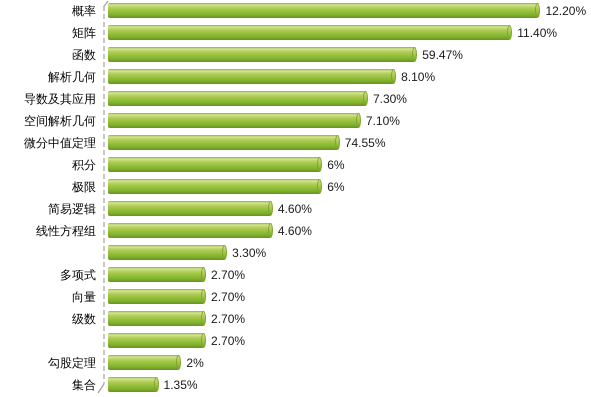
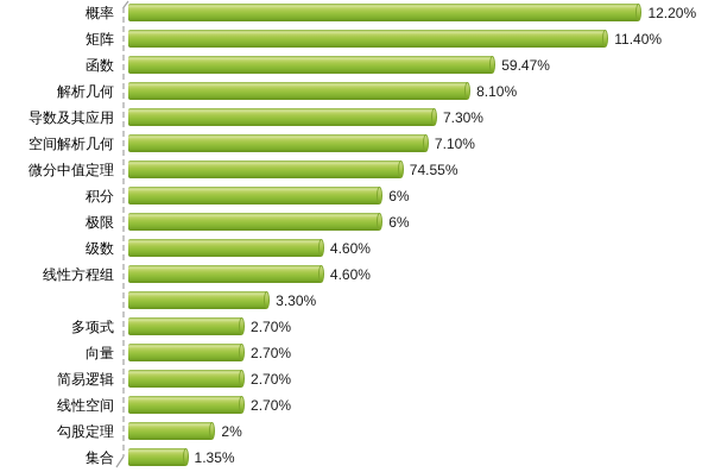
  概率
  12.20%
  矩阵
  11.40%
  函数
  59.47%
  解析几何
  8.10%
  导数及其应用
  7.30%
  空间解析几何
  7.10%
  微分中值定理
  74.55%
  积分
  6%
  极限
  6%
- 简易逻辑
+ 级数
  4.60%
  线性方程组
  4.60%
  3.30%
  多项式
  2.70%
  向量
  2.70%
- 级数
+ 简易逻辑
  2.70%
+ 线性空间
  2.70%
  勾股定理
  2%
  集合
  1.35%
